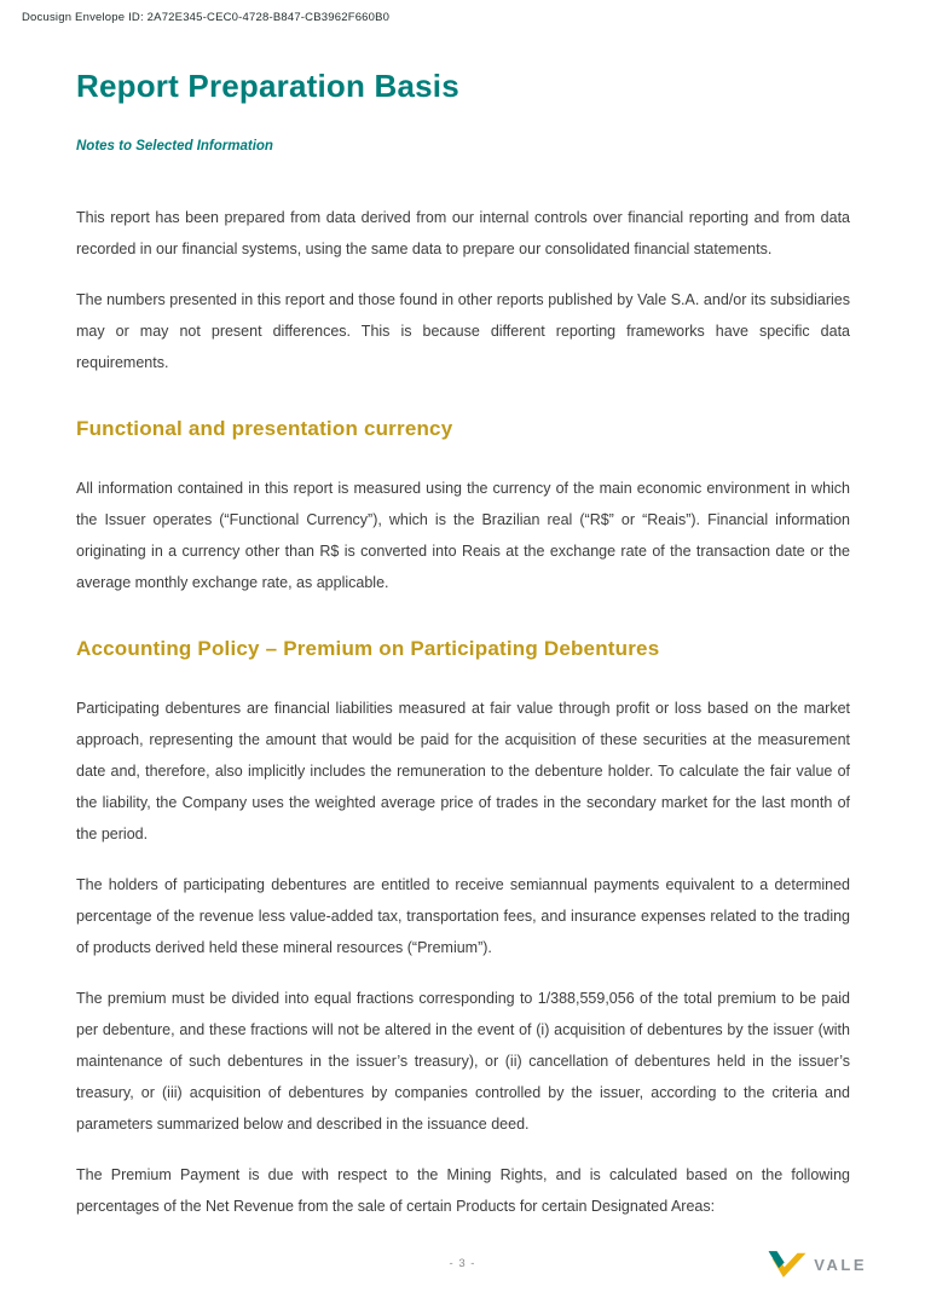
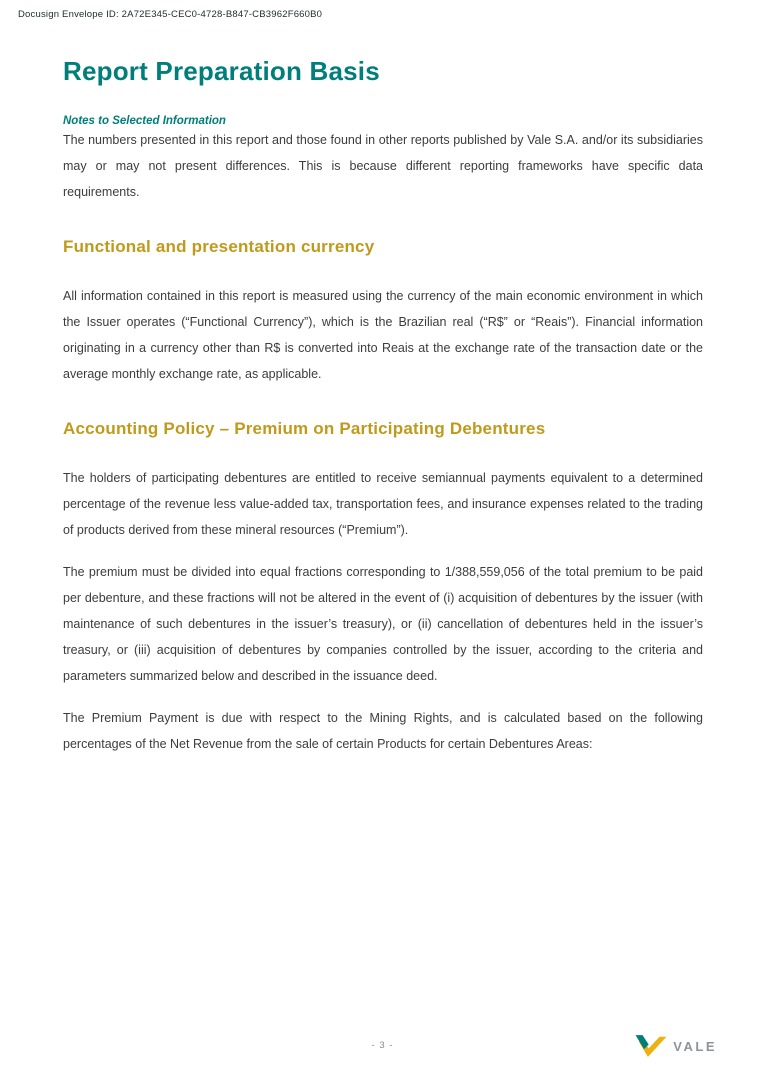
  Docusign Envelope ID: 2A72E345-CEC0-4728-B847-CB3962F660B0
  Report Preparation Basis
  Notes to Selected Information
- This report has been prepared from data derived from our internal controls over financial reporting and from data recorded in our financial systems, using the same data to prepare our consolidated financial statements.
  The numbers presented in this report and those found in other reports published by Vale S.A. and/or its subsidiaries may or may not present differences. This is because different reporting frameworks have specific data requirements.
  Functional and presentation currency
  All information contained in this report is measured using the currency of the main economic environment in which the Issuer operates (“Functional Currency”), which is the Brazilian real (“R$” or “Reais”). Financial information originating in a currency other than R$ is converted into Reais at the exchange rate of the transaction date or the average monthly exchange rate, as applicable.
  Accounting Policy – Premium on Participating Debentures
- Participating debentures are financial liabilities measured at fair value through profit or loss based on the market approach, representing the amount that would be paid for the acquisition of these securities at the measurement date and, therefore, also implicitly includes the remuneration to the debenture holder. To calculate the fair value of the liability, the Company uses the weighted average price of trades in the secondary market for the last month of the period.
- The holders of participating debentures are entitled to receive semiannual payments equivalent to a determined percentage of the revenue less value-added tax, transportation fees, and insurance expenses related to the trading of products derived held these mineral resources (“Premium”).
+ The holders of participating debentures are entitled to receive semiannual payments equivalent to a determined percentage of the revenue less value-added tax, transportation fees, and insurance expenses related to the trading of products derived from these mineral resources (“Premium”).
  The premium must be divided into equal fractions corresponding to 1/388,559,056 of the total premium to be paid per debenture, and these fractions will not be altered in the event of (i) acquisition of debentures by the issuer (with maintenance of such debentures in the issuer’s treasury), or (ii) cancellation of debentures held in the issuer’s treasury, or (iii) acquisition of debentures by companies controlled by the issuer, according to the criteria and parameters summarized below and described in the issuance deed.
- The Premium Payment is due with respect to the Mining Rights, and is calculated based on the following percentages of the Net Revenue from the sale of certain Products for certain Designated Areas:
+ The Premium Payment is due with respect to the Mining Rights, and is calculated based on the following percentages of the Net Revenue from the sale of certain Products for certain Debentures Areas:
  - 3 -
  VALE
